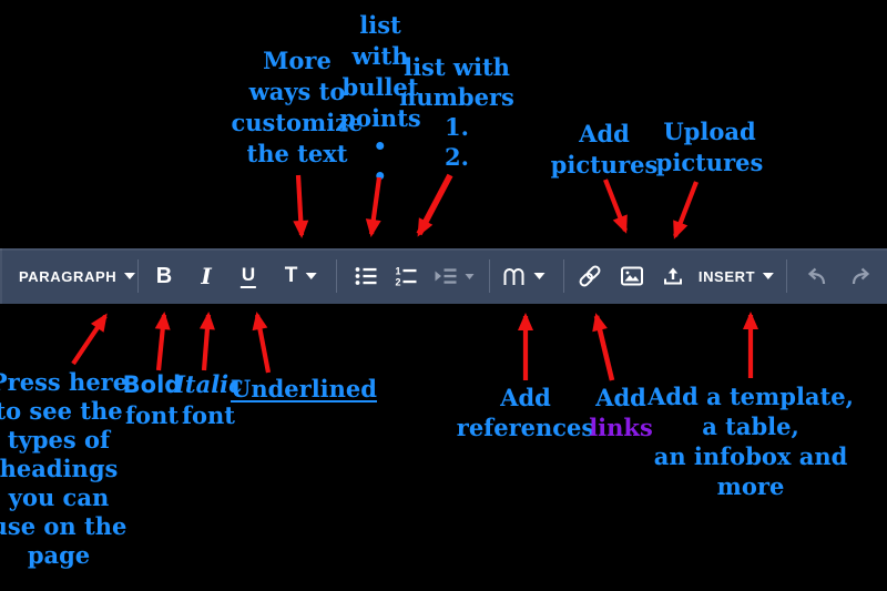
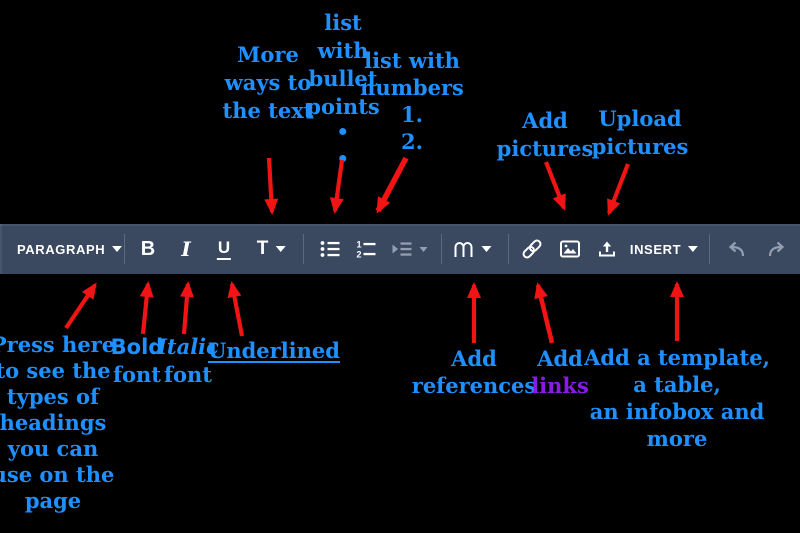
  More
  ways to
- customize
  the text
  list
  with
  bullet
  points
  list with
  numbers
  1.
  2.
  Add
  pictures
  Upload
  pictures
  PARAGRAPH
  B
  I
  U
  T
  1
  2
  INSERT
  ress here
  to see the
  types of
  headings
  you can
  se on the
  page
  Bold
  font
  Italic
  font
  Underlined
  Add
  references
  Add
  links
  Add a template,
  a table,
  an infobox and
  more
